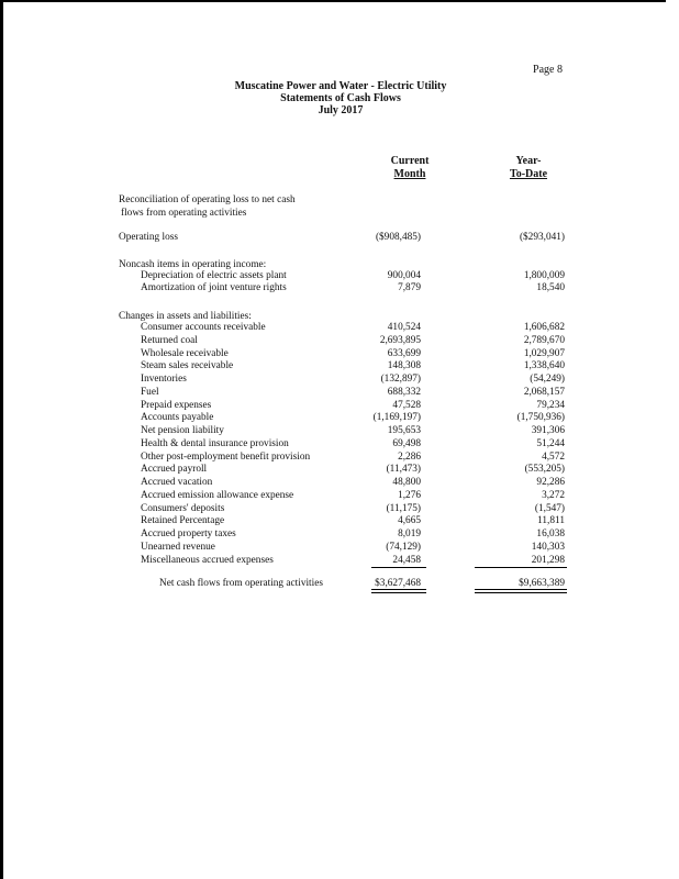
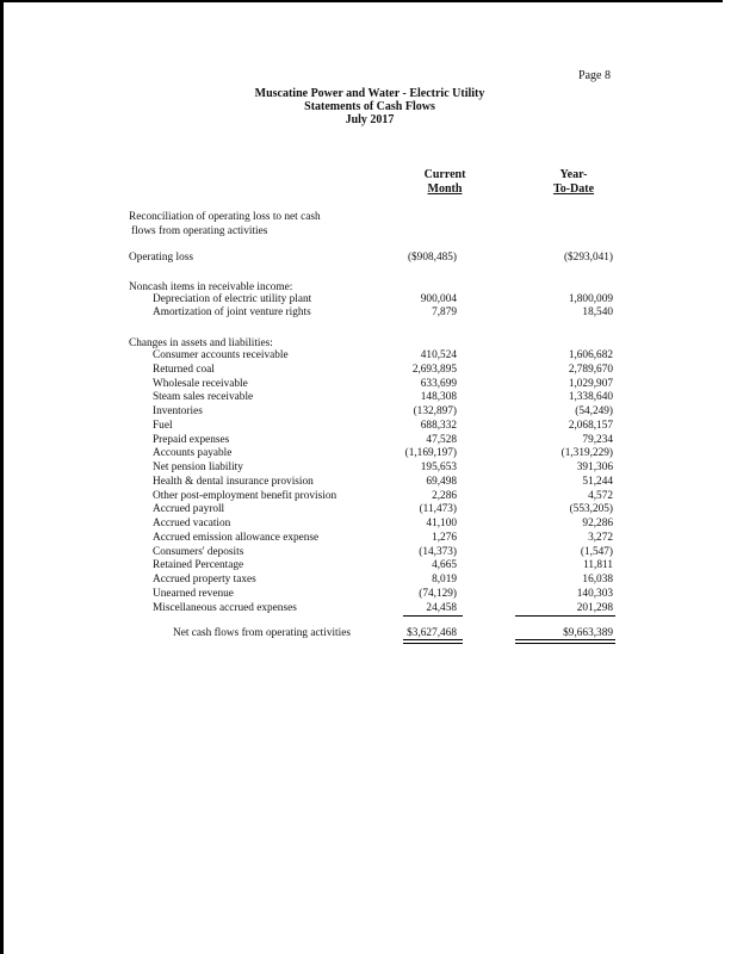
  Page 8
  Muscatine Power and Water - Electric Utility
  Statements of Cash Flows
  July 2017
  Current
  Month
  Year-
  To-Date
  Reconciliation of operating loss to net cash
  flows from operating activities
  Operating loss
  ($908,485)
  ($293,041)
- Noncash items in operating income:
+ Noncash items in receivable income:
- Depreciation of electric assets plant
+ Depreciation of electric utility plant
  900,004
  1,800,009
  Amortization of joint venture rights
  7,879
  18,540
  Changes in assets and liabilities:
  Consumer accounts receivable
  410,524
  1,606,682
  Returned coal
  2,693,895
  2,789,670
  Wholesale receivable
  633,699
  1,029,907
  Steam sales receivable
  148,308
  1,338,640
  Inventories
  (132,897)
  (54,249)
  Fuel
  688,332
  2,068,157
  Prepaid expenses
  47,528
  79,234
  Accounts payable
  (1,169,197)
- (1,750,936)
+ (1,319,229)
  Net pension liability
  195,653
  391,306
  Health & dental insurance provision
  69,498
  51,244
  Other post-employment benefit provision
  2,286
  4,572
  Accrued payroll
  (11,473)
  (553,205)
  Accrued vacation
- 48,800
+ 41,100
  92,286
  Accrued emission allowance expense
  1,276
  3,272
  Consumers' deposits
- (11,175)
+ (14,373)
  (1,547)
  Retained Percentage
  4,665
  11,811
  Accrued property taxes
  8,019
  16,038
  Unearned revenue
  (74,129)
  140,303
  Miscellaneous accrued expenses
  24,458
  201,298
  Net cash flows from operating activities
  $3,627,468
  $9,663,389
